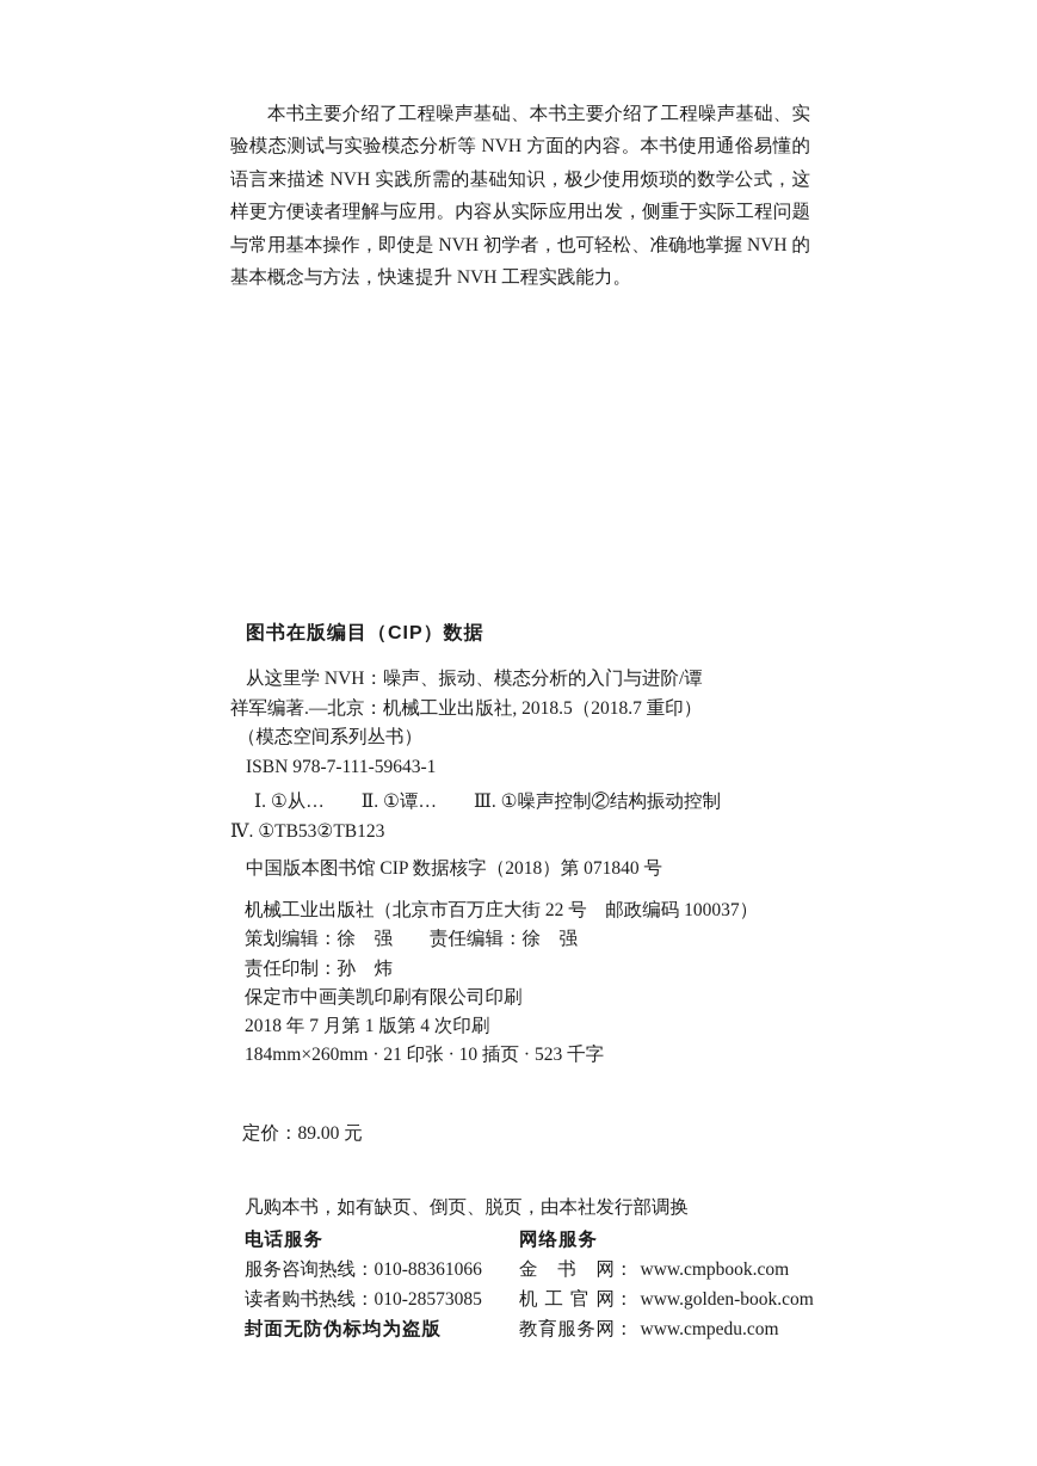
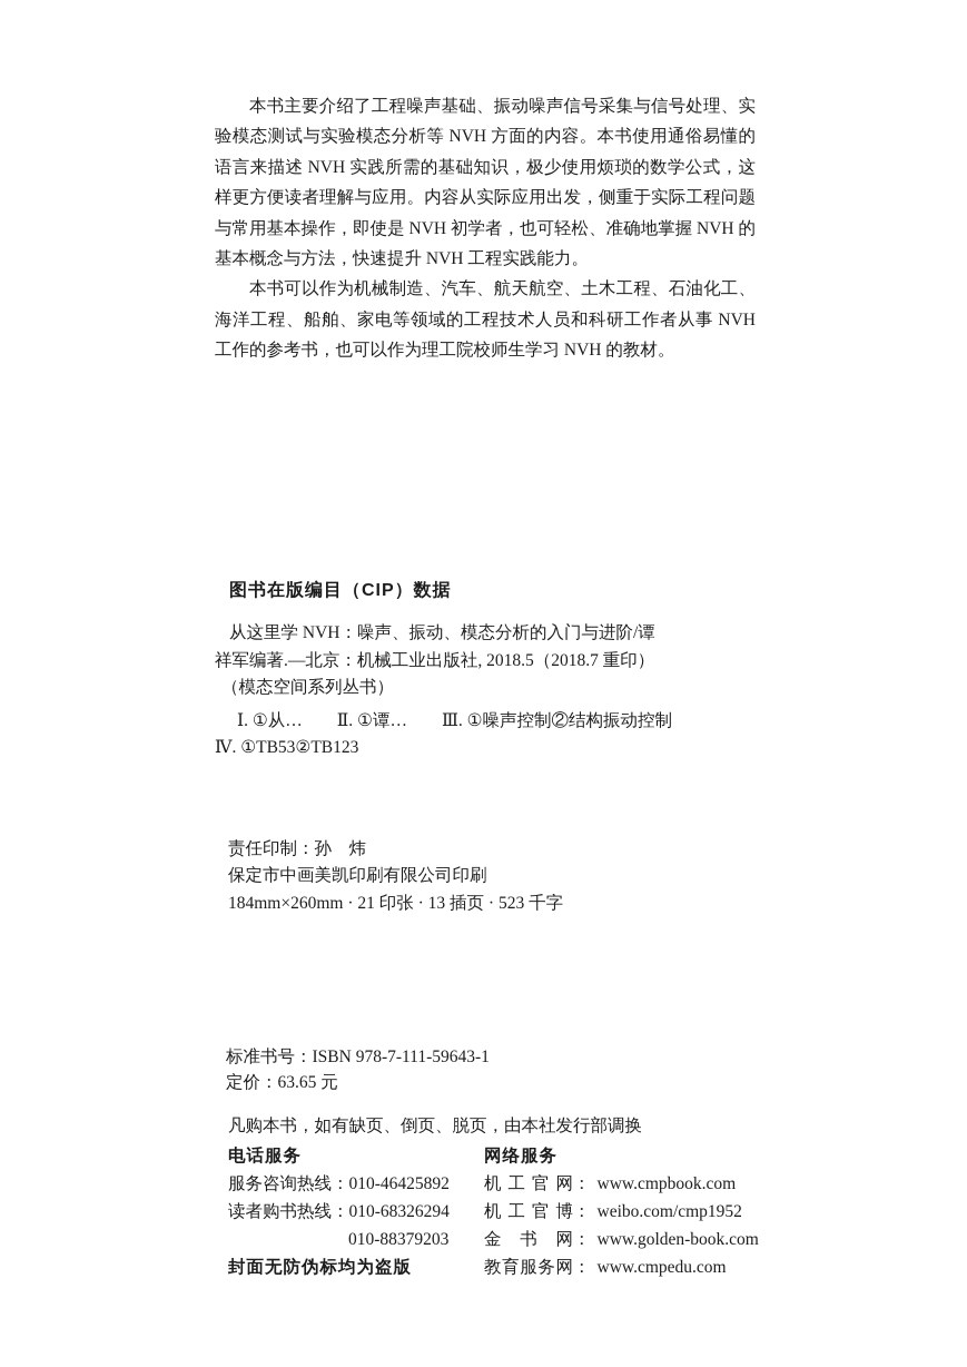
- 本书主要介绍了工程噪声基础、本书主要介绍了工程噪声基础、实验模态测试与实验模态分析等 NVH 方面的内容。本书使用通俗易懂的语言来描述 NVH 实践所需的基础知识，极少使用烦琐的数学公式，这样更方便读者理解与应用。内容从实际应用出发，侧重于实际工程问题与常用基本操作，即使是 NVH 初学者，也可轻松、准确地掌握 NVH 的基本概念与方法，快速提升 NVH 工程实践能力。
+ 本书主要介绍了工程噪声基础、振动噪声信号采集与信号处理、实验模态测试与实验模态分析等 NVH 方面的内容。本书使用通俗易懂的语言来描述 NVH 实践所需的基础知识，极少使用烦琐的数学公式，这样更方便读者理解与应用。内容从实际应用出发，侧重于实际工程问题与常用基本操作，即使是 NVH 初学者，也可轻松、准确地掌握 NVH 的基本概念与方法，快速提升 NVH 工程实践能力。
+ 本书可以作为机械制造、汽车、航天航空、土木工程、石油化工、海洋工程、船舶、家电等领域的工程技术人员和科研工作者从事 NVH 工作的参考书，也可以作为理工院校师生学习 NVH 的教材。
  图书在版编目（CIP）数据
  从这里学 NVH：噪声、振动、模态分析的入门与进阶/谭
  祥军编著.—北京：机械工业出版社, 2018.5（2018.7 重印）
  （模态空间系列丛书）
- ISBN 978-7-111-59643-1
  Ⅰ. ①从… Ⅱ. ①谭… Ⅲ. ①噪声控制②结构振动控制
  Ⅳ. ①TB53②TB123
- 中国版本图书馆 CIP 数据核字（2018）第 071840 号
- 机械工业出版社（北京市百万庄大街 22 号 邮政编码 100037）
- 策划编辑：徐 强 责任编辑：徐 强
  责任印制：孙 炜
  保定市中画美凯印刷有限公司印刷
- 2018 年 7 月第 1 版第 4 次印刷
- 184mm×260mm · 21 印张 · 10 插页 · 523 千字
+ 184mm×260mm · 21 印张 · 13 插页 · 523 千字
+ 标准书号：ISBN 978-7-111-59643-1
- 定价：89.00 元
+ 定价：63.65 元
  凡购本书，如有缺页、倒页、脱页，由本社发行部调换
  电话服务
- 服务咨询热线：010-88361066
+ 服务咨询热线：010-46425892
- 读者购书热线：010-28573085
+ 读者购书热线：010-68326294
+ 010-88379203
  封面无防伪标均为盗版
  网络服务
- 金书网： www.cmpbook.com
+ 机工官网： www.cmpbook.com
+ 机工官博： weibo.com/cmp1952
- 机工官网： www.golden-book.com
+ 金书网： www.golden-book.com
  教育服务网： www.cmpedu.com
